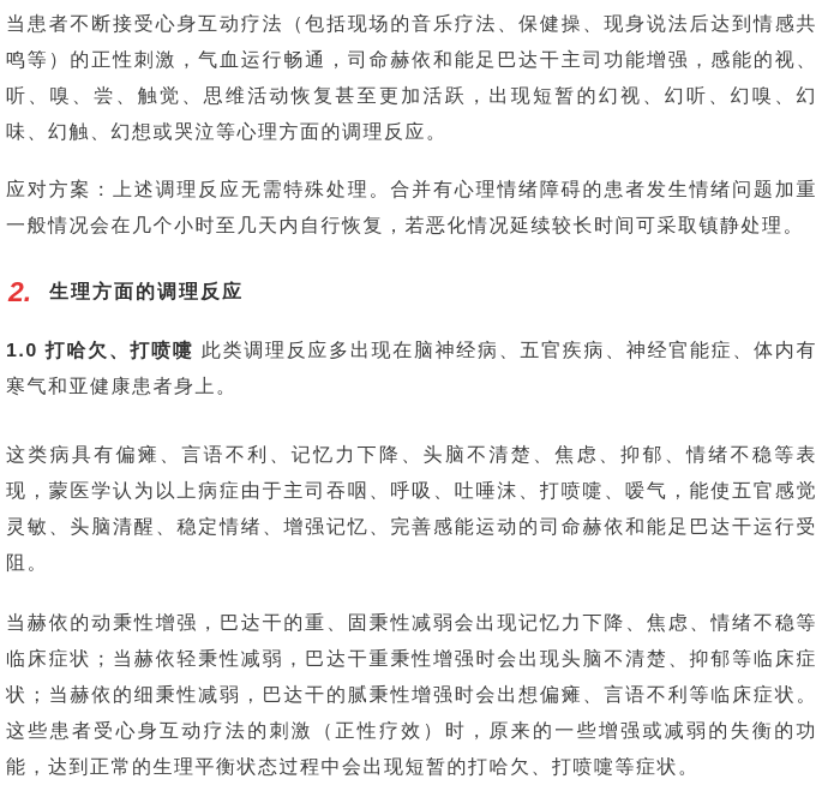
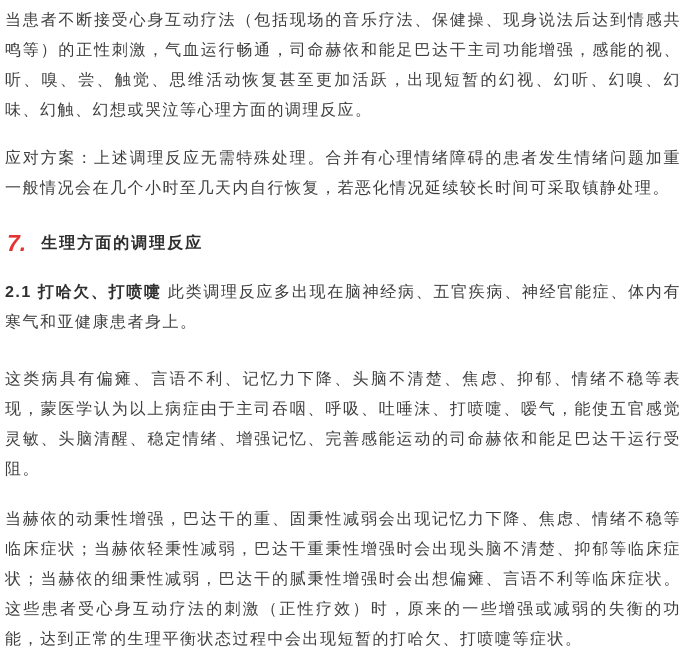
  当患者不断接受心身互动疗法（包括现场的音乐疗法、保健操、现身说法后达到情感共鸣等）的正性刺激，气血运行畅通，司命赫依和能足巴达干主司功能增强，感能的视、听、嗅、尝、触觉、思维活动恢复甚至更加活跃，出现短暂的幻视、幻听、幻嗅、幻味、幻触、幻想或哭泣等心理方面的调理反应。
  应对方案：上述调理反应无需特殊处理。合并有心理情绪障碍的患者发生情绪问题加重一般情况会在几个小时至几天内自行恢复，若恶化情况延续较长时间可采取镇静处理。
- 2.
+ 7.
  生理方面的调理反应
- 1.0 打哈欠、打喷嚏 此类调理反应多出现在脑神经病、五官疾病、神经官能症、体内有寒气和亚健康患者身上。
+ 2.1 打哈欠、打喷嚏 此类调理反应多出现在脑神经病、五官疾病、神经官能症、体内有寒气和亚健康患者身上。
  这类病具有偏瘫、言语不利、记忆力下降、头脑不清楚、焦虑、抑郁、情绪不稳等表现，蒙医学认为以上病症由于主司吞咽、呼吸、吐唾沫、打喷嚏、嗳气，能使五官感觉灵敏、头脑清醒、稳定情绪、增强记忆、完善感能运动的司命赫依和能足巴达干运行受阻。
  当赫依的动秉性增强，巴达干的重、固秉性减弱会出现记忆力下降、焦虑、情绪不稳等临床症状；当赫依轻秉性减弱，巴达干重秉性增强时会出现头脑不清楚、抑郁等临床症状；当赫依的细秉性减弱，巴达干的腻秉性增强时会出想偏瘫、言语不利等临床症状。这些患者受心身互动疗法的刺激（正性疗效）时，原来的一些增强或减弱的失衡的功能，达到正常的生理平衡状态过程中会出现短暂的打哈欠、打喷嚏等症状。
